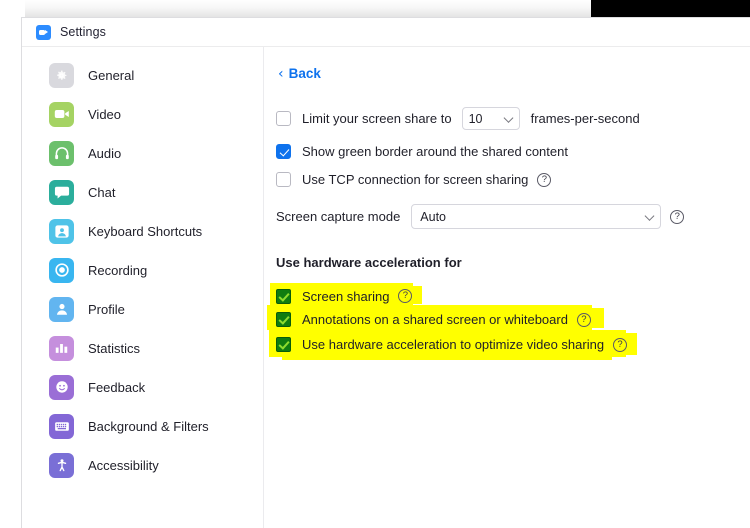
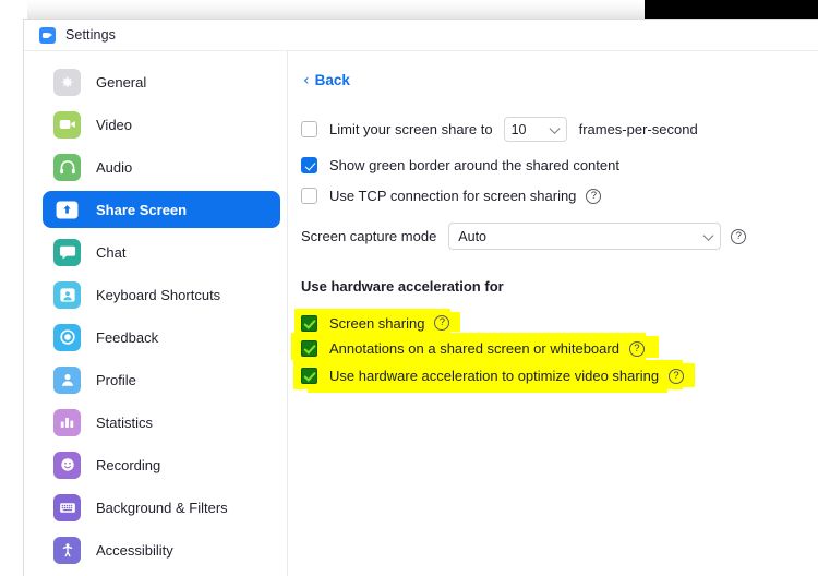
  Settings
  General
  Video
  Audio
+ Share Screen
  Chat
  Keyboard Shortcuts
- Recording
+ Feedback
  Profile
  Statistics
- Feedback
+ Recording
  Background & Filters
  Accessibility
  ‹
  Back
  Limit your screen share to
  10
  frames-per-second
  Show green border around the shared content
  Use TCP connection for screen sharing
  ?
  Screen capture mode
  Auto
  ?
  Use hardware acceleration for
  Screen sharing
  ?
  Annotations on a shared screen or whiteboard
  ?
  Use hardware acceleration to optimize video sharing
  ?
